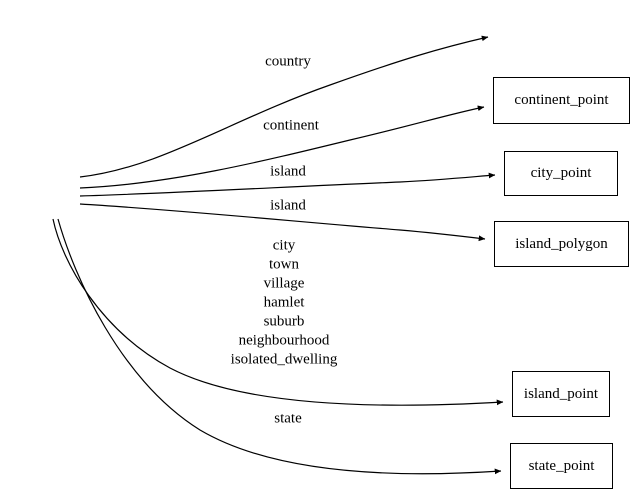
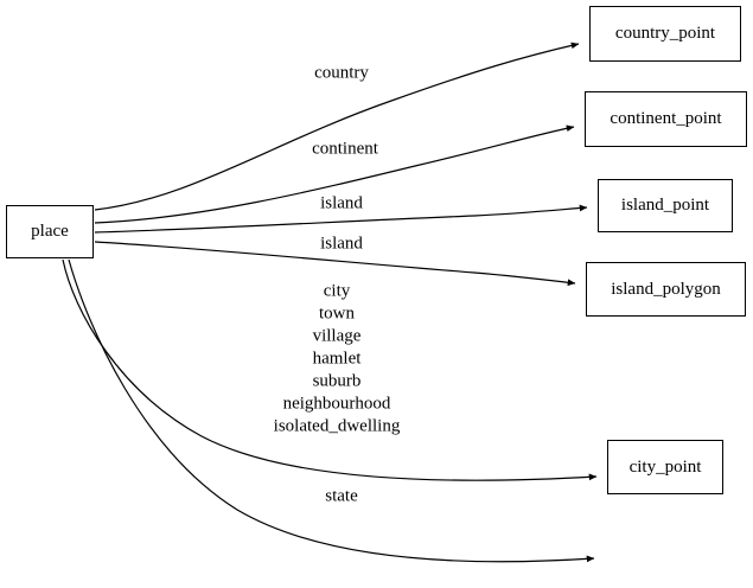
+ place
+ country_point
  continent_point
- city_point
+ island_point
  island_polygon
- island_point
+ city_point
- state_point
  country
  continent
  island
  island
  city
  town
  village
  hamlet
  suburb
  neighbourhood
  isolated_dwelling
  state
